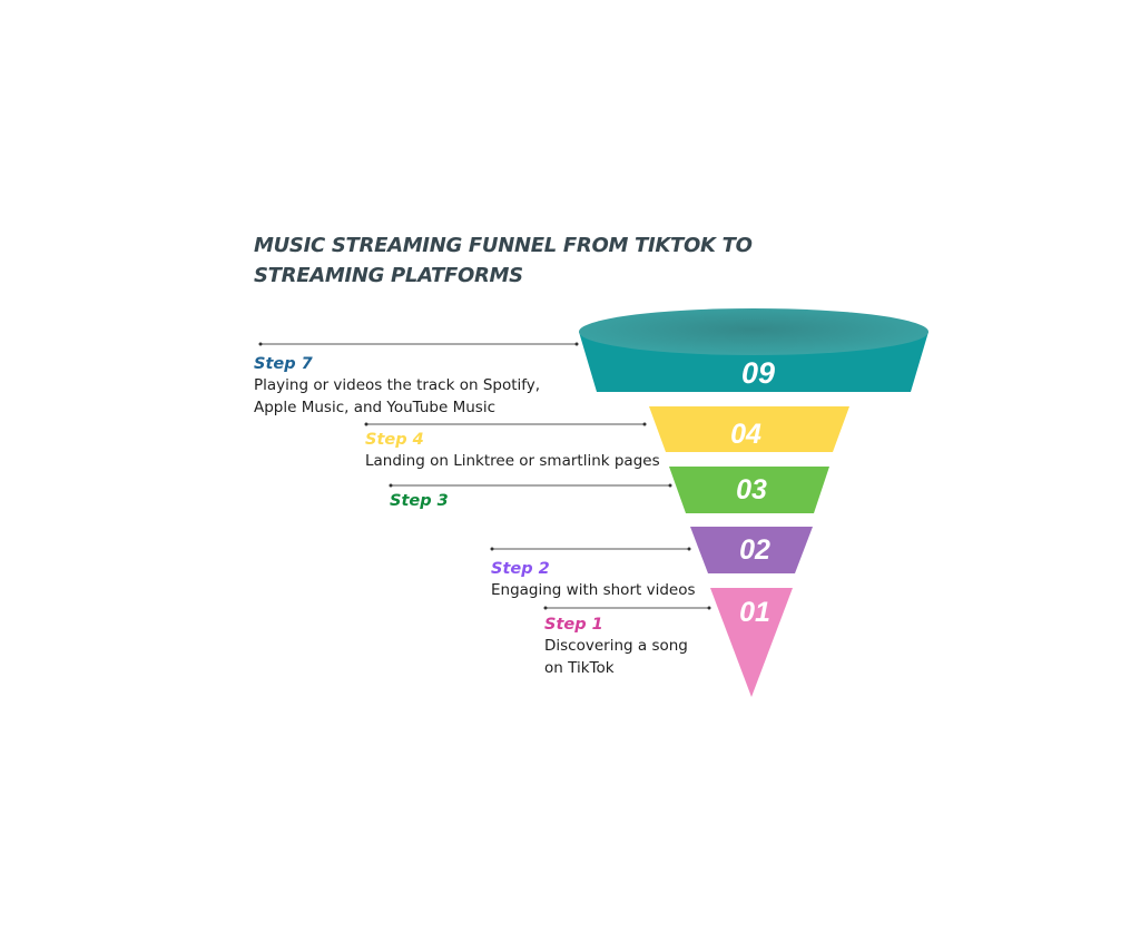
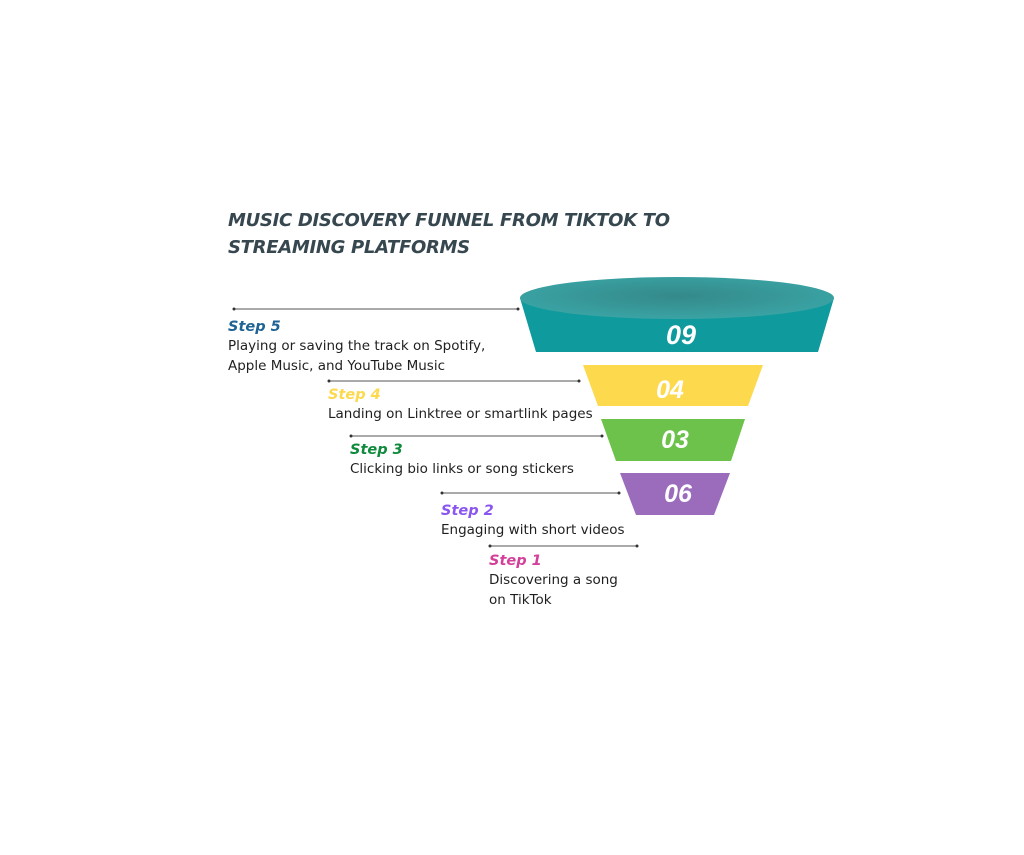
- MUSIC STREAMING FUNNEL FROM TIKTOK TO
+ MUSIC DISCOVERY FUNNEL FROM TIKTOK TO
  STREAMING PLATFORMS
  09
  04
  03
- 02
+ 06
- 01
- Step 7
+ Step 5
- Playing or videos the track on Spotify,
+ Playing or saving the track on Spotify,
  Apple Music, and YouTube Music
  Step 4
  Landing on Linktree or smartlink pages
  Step 3
+ Clicking bio links or song stickers
  Step 2
  Engaging with short videos
  Step 1
  Discovering a song
  on TikTok
